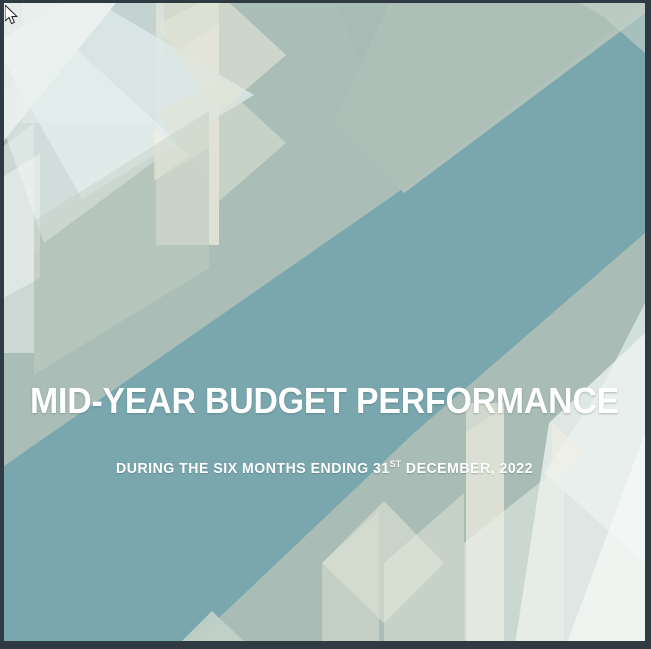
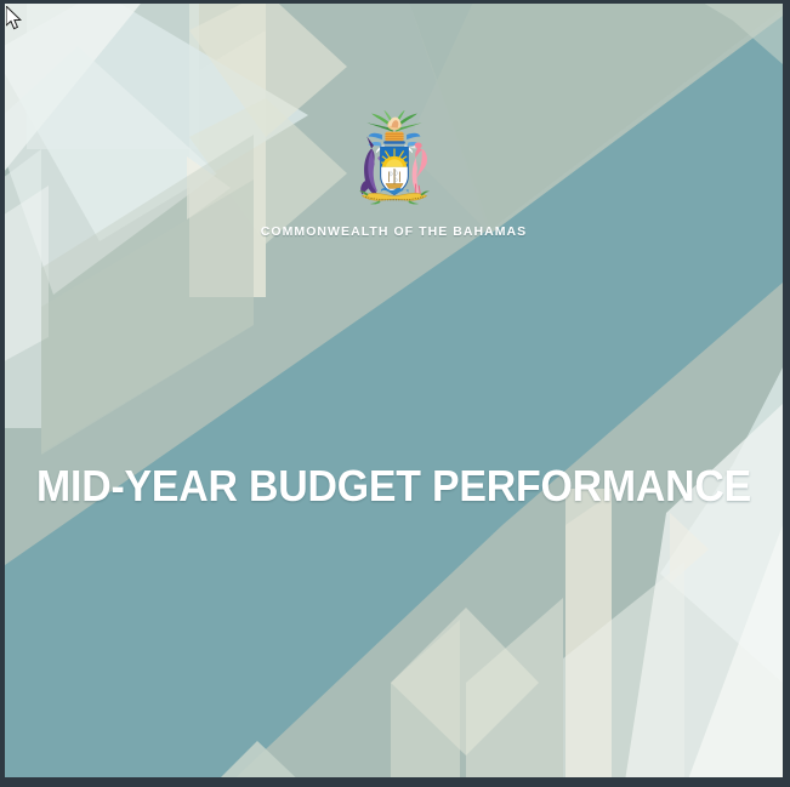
+ COMMONWEALTH OF THE BAHAMAS
  MID-YEAR BUDGET PERFORMANCE
- DURING THE SIX MONTHS ENDING 31ST DECEMBER, 2022
